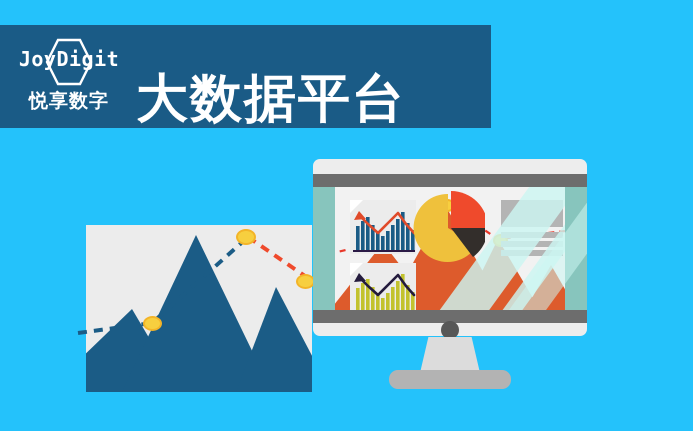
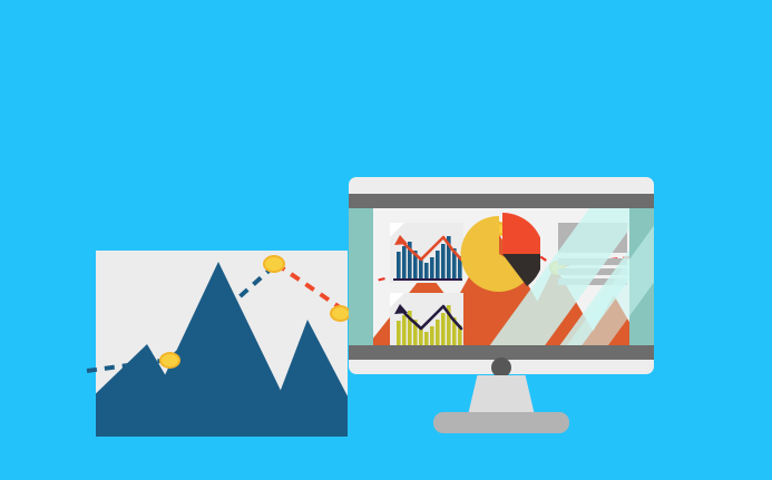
- JoyDigit
- 悦享数字
- 大数据平台
